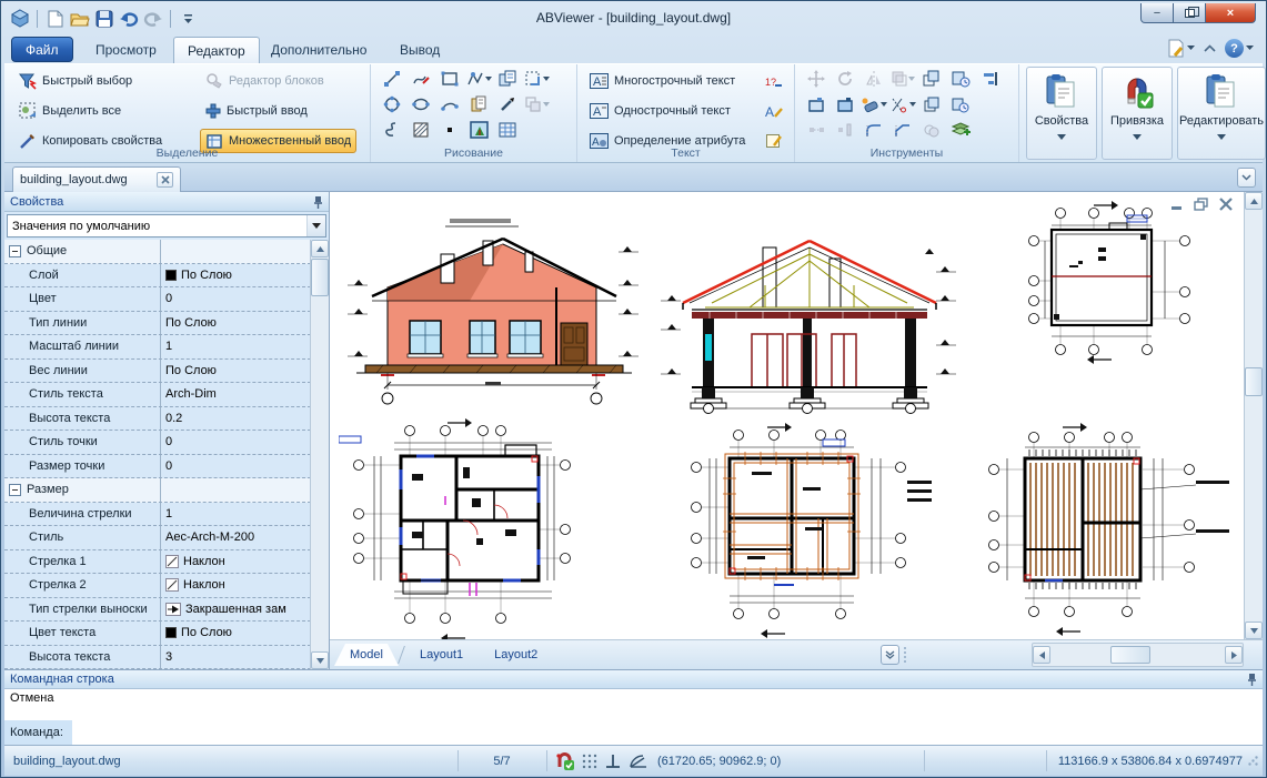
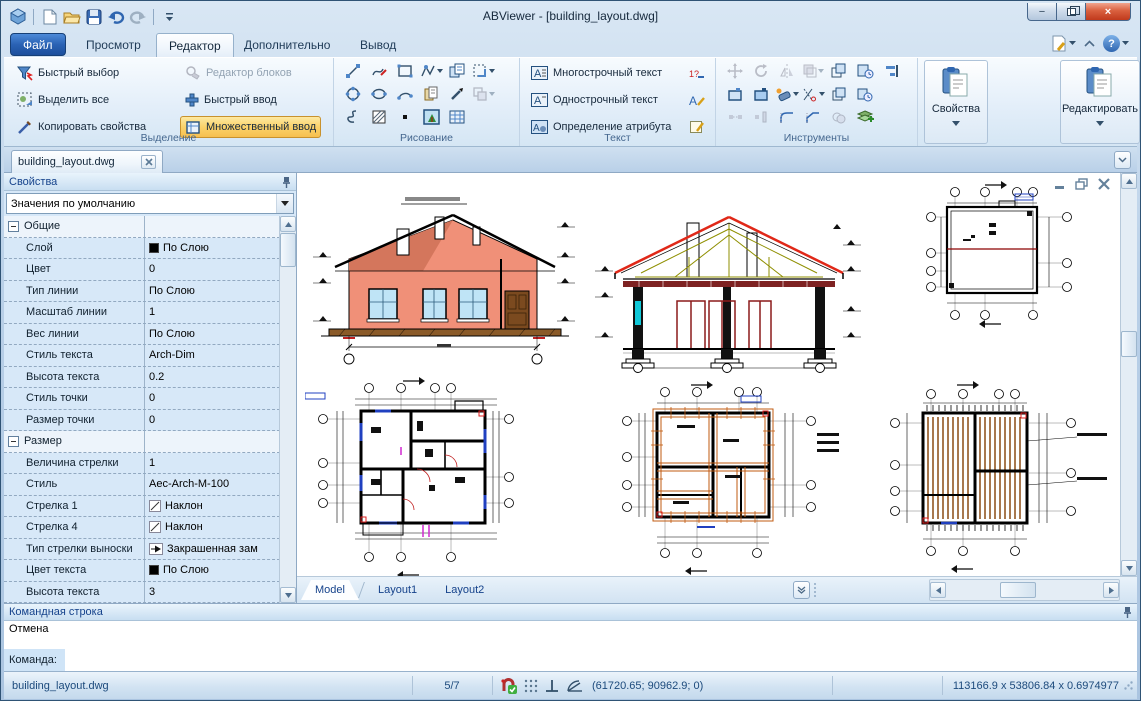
  ABViewer - [building_layout.dwg]
  −
  ×
  Файл
  Просмотр
  Редактор
  Дополнительно
  Вывод
  ?
  Быстрый выбор
  Выделить все
  Копировать свойства
  Редактор блоков
  Быстрый ввод
  Множественный ввод
  Выделение
  Рисование
  A
  Многострочный текст
  1?
  A
  Однострочный текст
  A
  A
  Определение атрибута
  Текст
  Инструменты
  Свойства
- Привязка
  Редактировать
  building_layout.dwg
  Свойства
  Значения по умолчанию
  Общие
  Слой
  По Слою
  Цвет
  0
  Тип линии
  По Слою
  Масштаб линии
  1
  Вес линии
  По Слою
  Стиль текста
  Arch-Dim
  Высота текста
  0.2
  Стиль точки
  0
  Размер точки
  0
  Размер
  Величина стрелки
  1
  Стиль
- Aec-Arch-M-200
+ Aec-Arch-M-100
  Стрелка 1
  Наклон
- Стрелка 2
+ Стрелка 4
  Наклон
  Тип стрелки выноски
  Закрашенная зам
  Цвет текста
  По Слою
  Высота текста
  3
  Model
  Layout1
  Layout2
  Командная строка
  Отмена
  Команда:
  building_layout.dwg
  5/7
  (61720.65; 90962.9; 0)
  113166.9 x 53806.84 x 0.6974977
